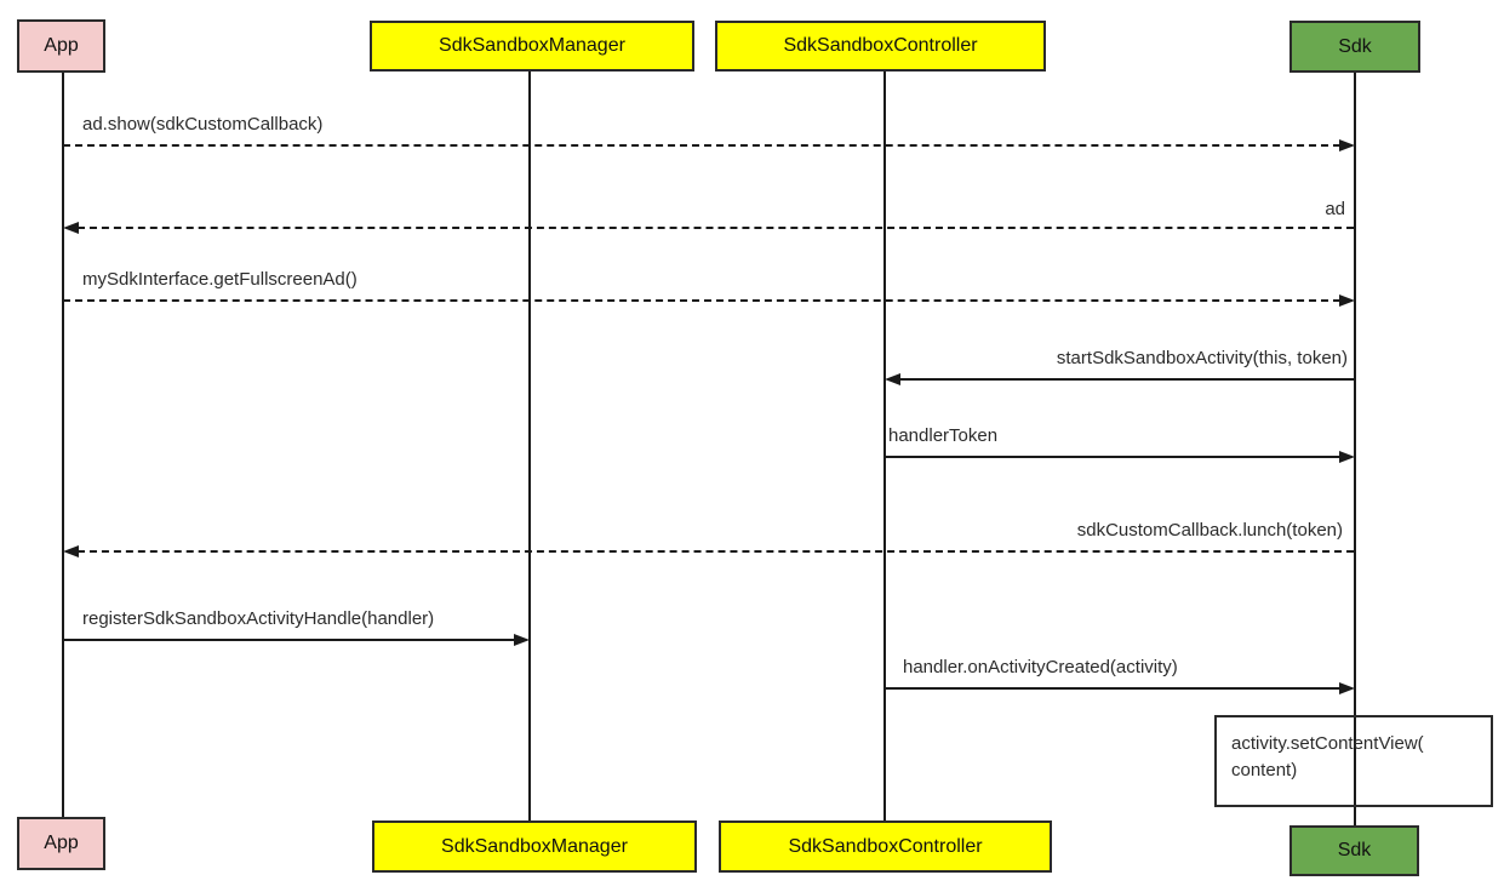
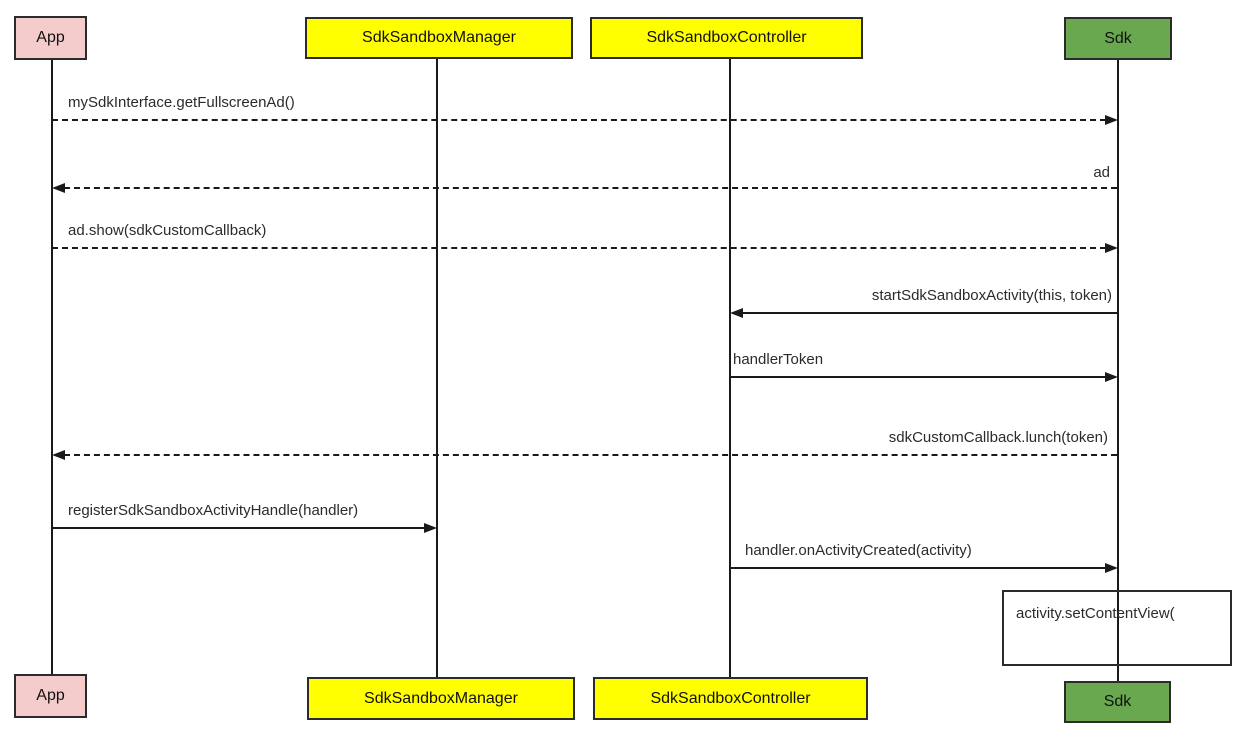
  App
  SdkSandboxManager
  SdkSandboxController
  Sdk
  App
  SdkSandboxManager
  SdkSandboxController
  Sdk
- ad.show(sdkCustomCallback)
+ mySdkInterface.getFullscreenAd()
  ad
- mySdkInterface.getFullscreenAd()
+ ad.show(sdkCustomCallback)
  startSdkSandboxActivity(this, token)
  handlerToken
  sdkCustomCallback.lunch(token)
  registerSdkSandboxActivityHandle(handler)
  handler.onActivityCreated(activity)
  activity.setContentView(
- content)
